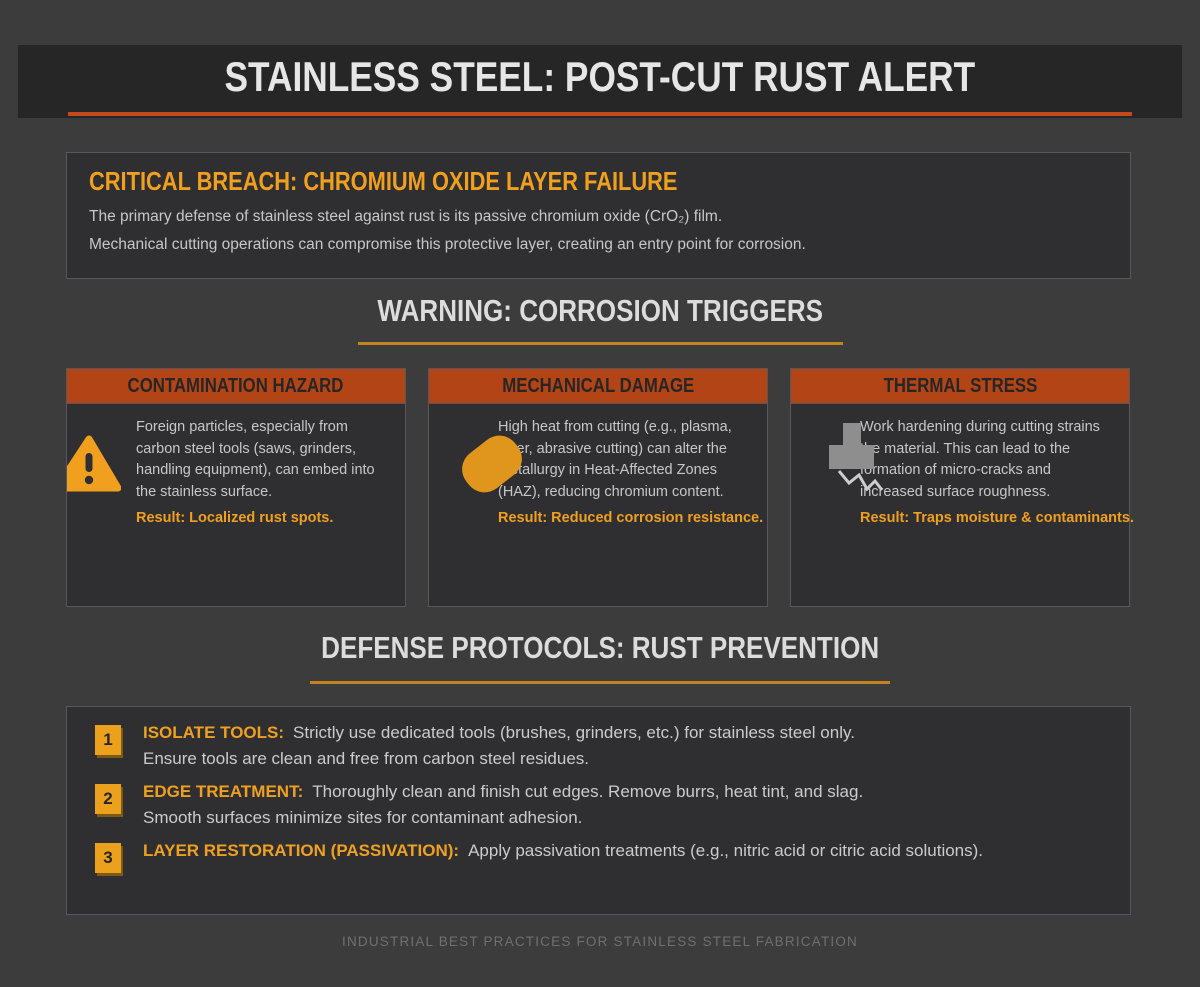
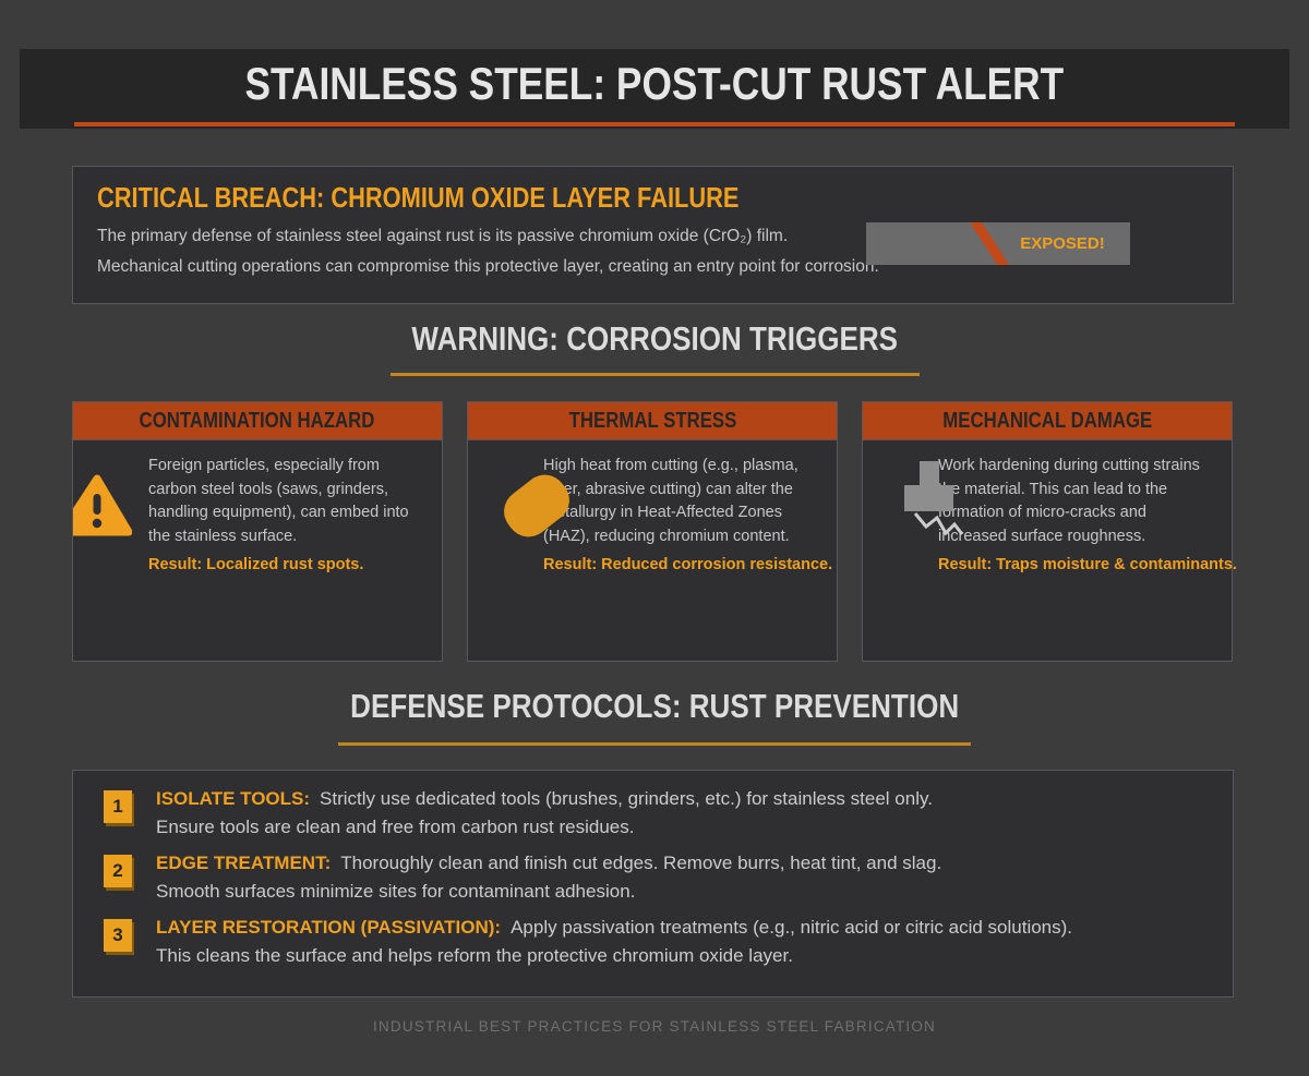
  STAINLESS STEEL: POST-CUT RUST ALERT
  CRITICAL BREACH: CHROMIUM OXIDE LAYER FAILURE
  The primary defense of stainless steel against rust is its passive chromium oxide (CrO₂) film.
  Mechanical cutting operations can compromise this protective layer, creating an entry point for corrosion.
+ EXPOSED!
  WARNING: CORROSION TRIGGERS
  CONTAMINATION HAZARD
  Foreign particles, especially from carbon steel tools (saws, grinders, handling equipment), can embed into the stainless surface.
  Result: Localized rust spots.
- MECHANICAL DAMAGE
+ THERMAL STRESS
  High heat from cutting (e.g., plasma, er, abrasive cutting) can alter the tallurgy in Heat-Affected Zones (HAZ), reducing chromium content.
  Result: Reduced corrosion resistance.
- THERMAL STRESS
+ MECHANICAL DAMAGE
  Work hardening during cutting strains e material. This can lead to the formation of micro-cracks and increased surface roughness.
  Result: Traps moisture & contaminants.
  DEFENSE PROTOCOLS: RUST PREVENTION
  1
  ISOLATE TOOLS: Strictly use dedicated tools (brushes, grinders, etc.) for stainless steel only.
- Ensure tools are clean and free from carbon steel residues.
+ Ensure tools are clean and free from carbon rust residues.
  2
  EDGE TREATMENT: Thoroughly clean and finish cut edges. Remove burrs, heat tint, and slag.
  Smooth surfaces minimize sites for contaminant adhesion.
  3
  LAYER RESTORATION (PASSIVATION): Apply passivation treatments (e.g., nitric acid or citric acid solutions).
+ This cleans the surface and helps reform the protective chromium oxide layer.
  INDUSTRIAL BEST PRACTICES FOR STAINLESS STEEL FABRICATION
